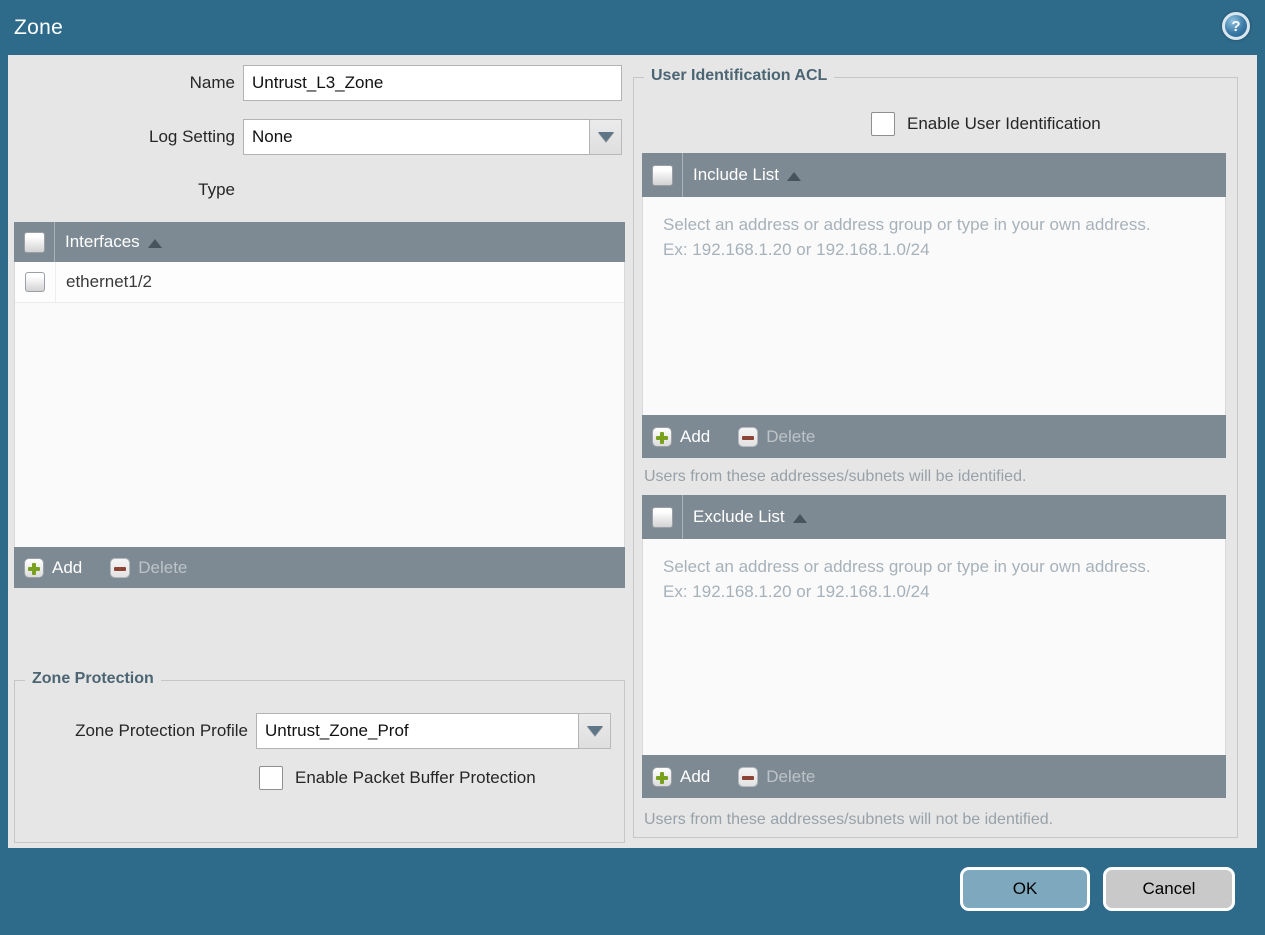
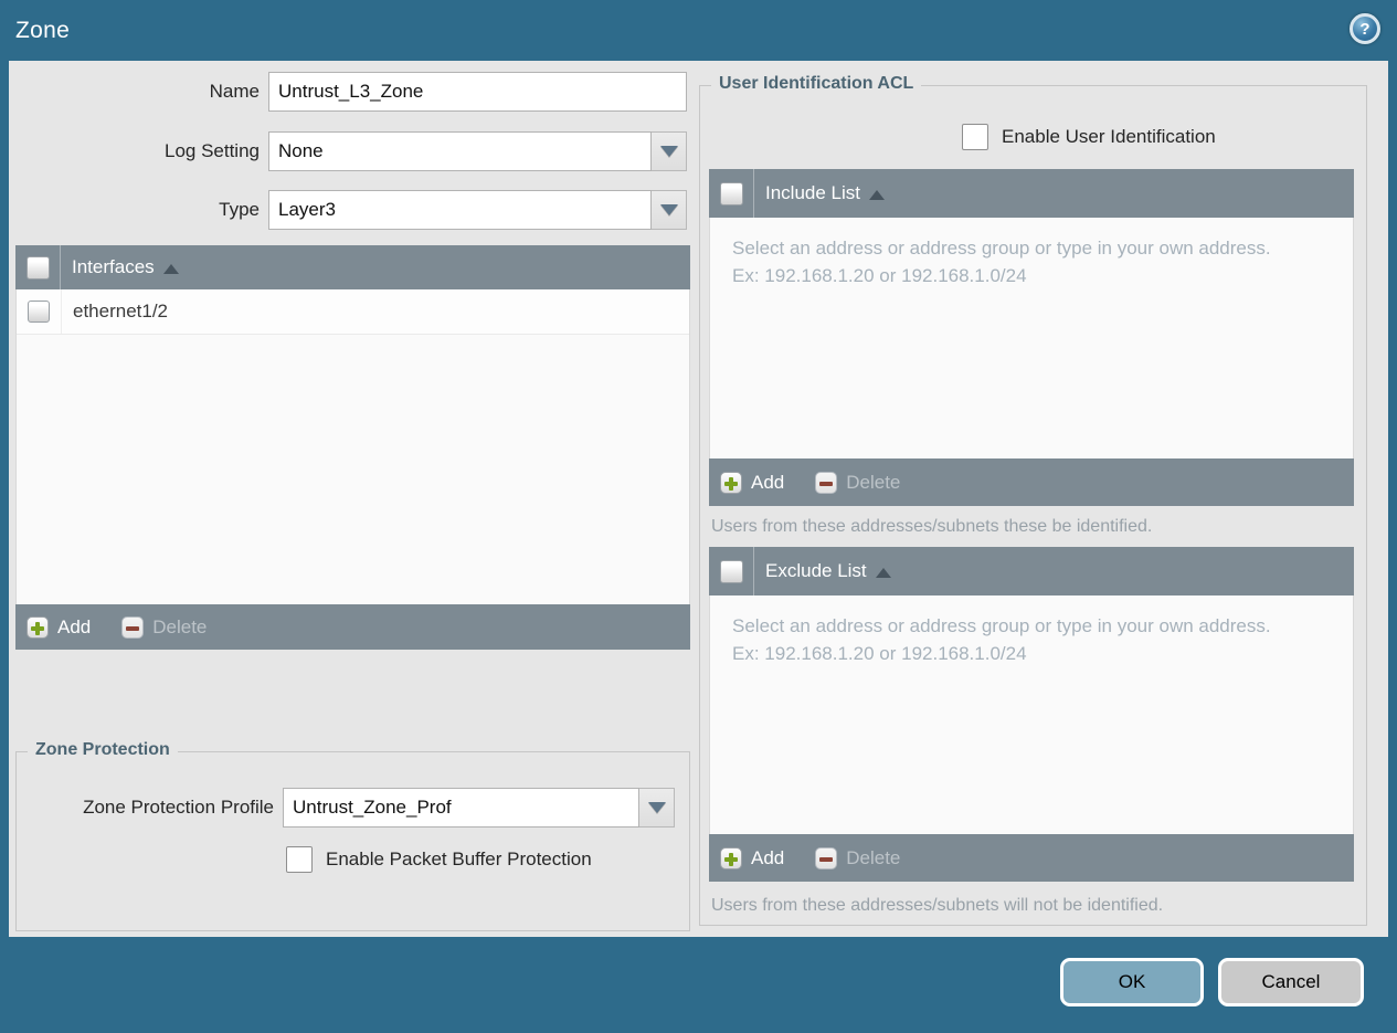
  Zone
  ?
  Name
  Untrust_L3_Zone
  Log Setting
  None
  Type
+ Layer3
  Interfaces
  ethernet1/2
  Add
  Delete
  Zone Protection
  Zone Protection Profile
  Untrust_Zone_Prof
  Enable Packet Buffer Protection
  User Identification ACL
  Enable User Identification
  Include List
  Select an address or address group or type in your own address. Ex: 192.168.1.20 or 192.168.1.0/24
  Add
  Delete
- Users from these addresses/subnets will be identified.
+ Users from these addresses/subnets these be identified.
  Exclude List
  Select an address or address group or type in your own address. Ex: 192.168.1.20 or 192.168.1.0/24
  Add
  Delete
  Users from these addresses/subnets will not be identified.
  OK
  Cancel
